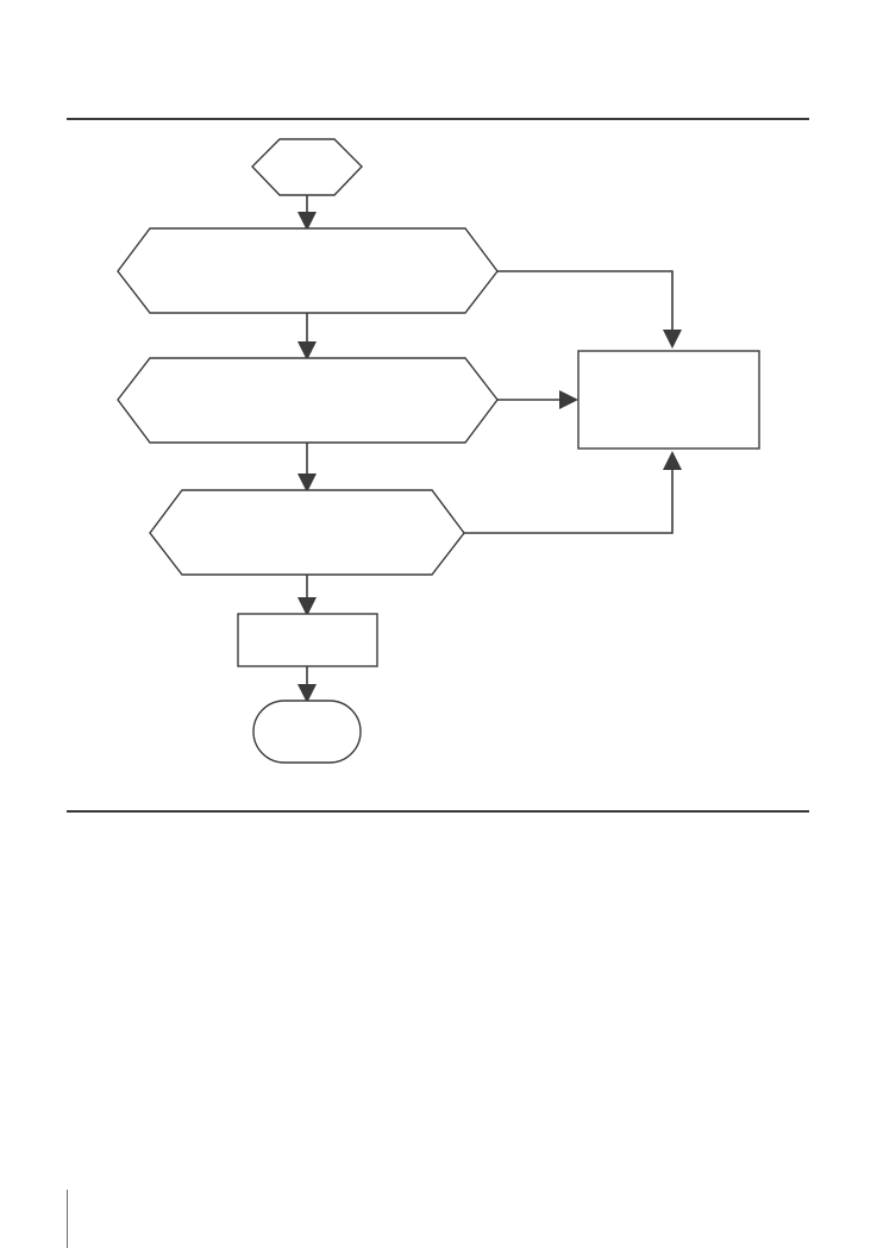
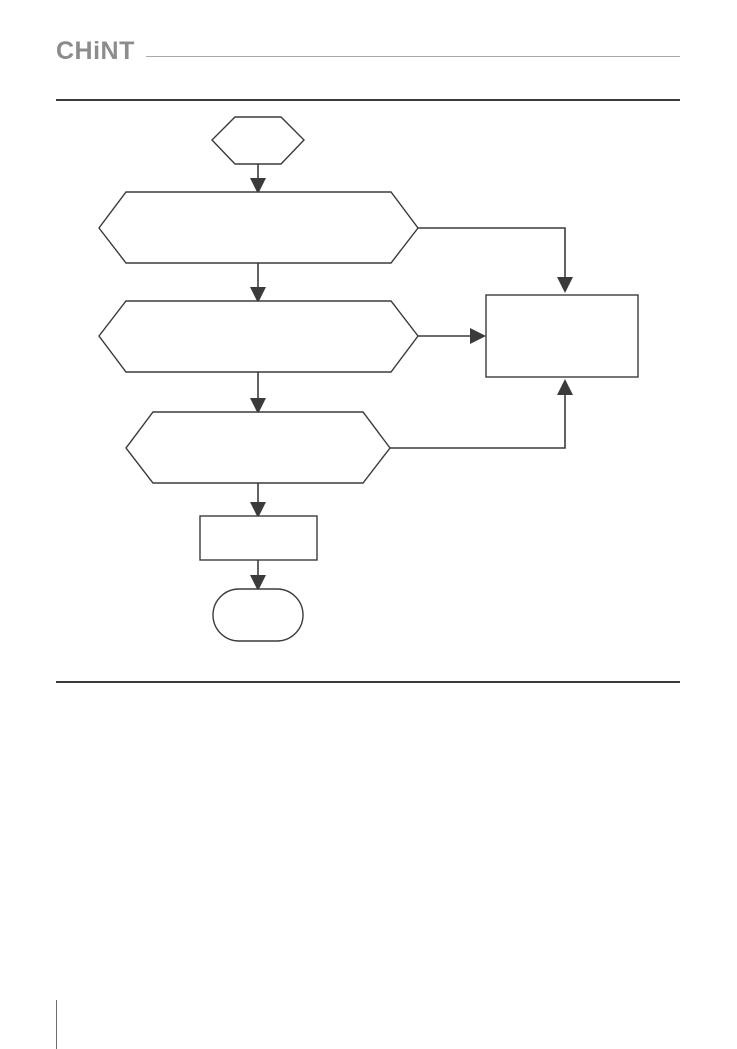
+ CHiNT
